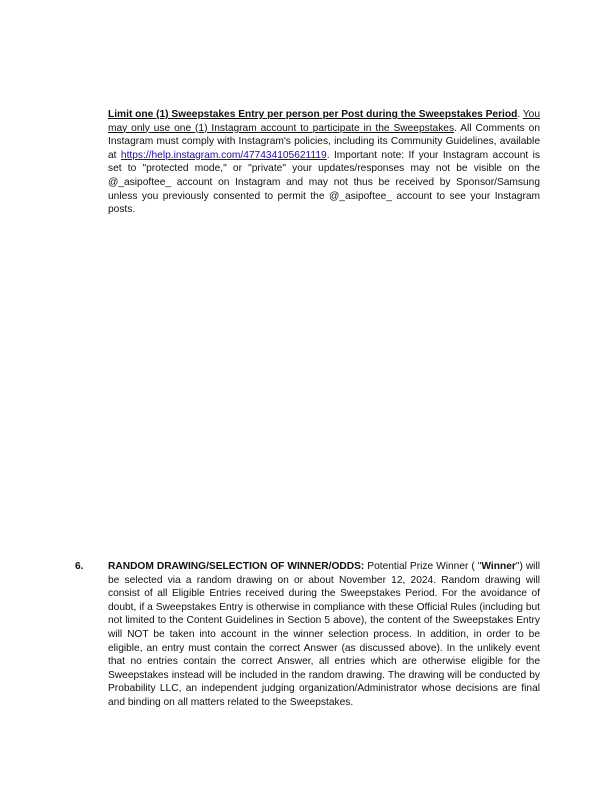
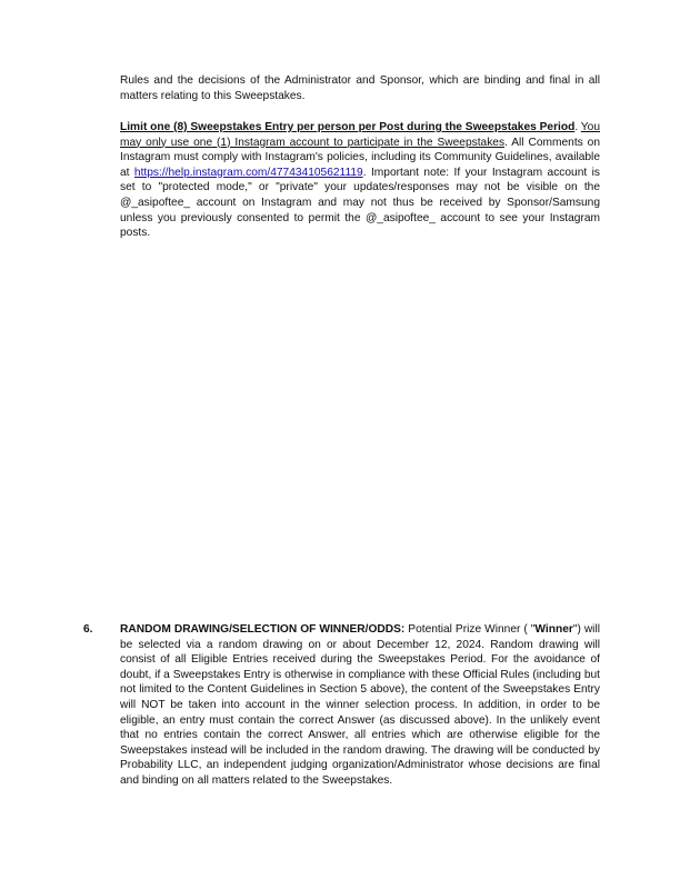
+ Rules and the decisions of the Administrator and Sponsor, which are binding and final in all matters relating to this Sweepstakes.
- Limit one (1) Sweepstakes Entry per person per Post during the Sweepstakes Period. You may only use one (1) Instagram account to participate in the Sweepstakes. All Comments on Instagram must comply with Instagram's policies, including its Community Guidelines, available at https://help.instagram.com/477434105621119. Important note: If your Instagram account is set to "protected mode," or "private" your updates/responses may not be visible on the @_asipoftee_ account on Instagram and may not thus be received by Sponsor/Samsung unless you previously consented to permit the @_asipoftee_ account to see your Instagram posts.
+ Limit one (8) Sweepstakes Entry per person per Post during the Sweepstakes Period. You may only use one (1) Instagram account to participate in the Sweepstakes. All Comments on Instagram must comply with Instagram's policies, including its Community Guidelines, available at https://help.instagram.com/477434105621119. Important note: If your Instagram account is set to "protected mode," or "private" your updates/responses may not be visible on the @_asipoftee_ account on Instagram and may not thus be received by Sponsor/Samsung unless you previously consented to permit the @_asipoftee_ account to see your Instagram posts.
  6.
- RANDOM DRAWING/SELECTION OF WINNER/ODDS: Potential Prize Winner ( "Winner") will be selected via a random drawing on or about November 12, 2024. Random drawing will consist of all Eligible Entries received during the Sweepstakes Period. For the avoidance of doubt, if a Sweepstakes Entry is otherwise in compliance with these Official Rules (including but not limited to the Content Guidelines in Section 5 above), the content of the Sweepstakes Entry will NOT be taken into account in the winner selection process. In addition, in order to be eligible, an entry must contain the correct Answer (as discussed above). In the unlikely event that no entries contain the correct Answer, all entries which are otherwise eligible for the Sweepstakes instead will be included in the random drawing. The drawing will be conducted by Probability LLC, an independent judging organization/Administrator whose decisions are final and binding on all matters related to the Sweepstakes.
+ RANDOM DRAWING/SELECTION OF WINNER/ODDS: Potential Prize Winner ( "Winner") will be selected via a random drawing on or about December 12, 2024. Random drawing will consist of all Eligible Entries received during the Sweepstakes Period. For the avoidance of doubt, if a Sweepstakes Entry is otherwise in compliance with these Official Rules (including but not limited to the Content Guidelines in Section 5 above), the content of the Sweepstakes Entry will NOT be taken into account in the winner selection process. In addition, in order to be eligible, an entry must contain the correct Answer (as discussed above). In the unlikely event that no entries contain the correct Answer, all entries which are otherwise eligible for the Sweepstakes instead will be included in the random drawing. The drawing will be conducted by Probability LLC, an independent judging organization/Administrator whose decisions are final and binding on all matters related to the Sweepstakes.
